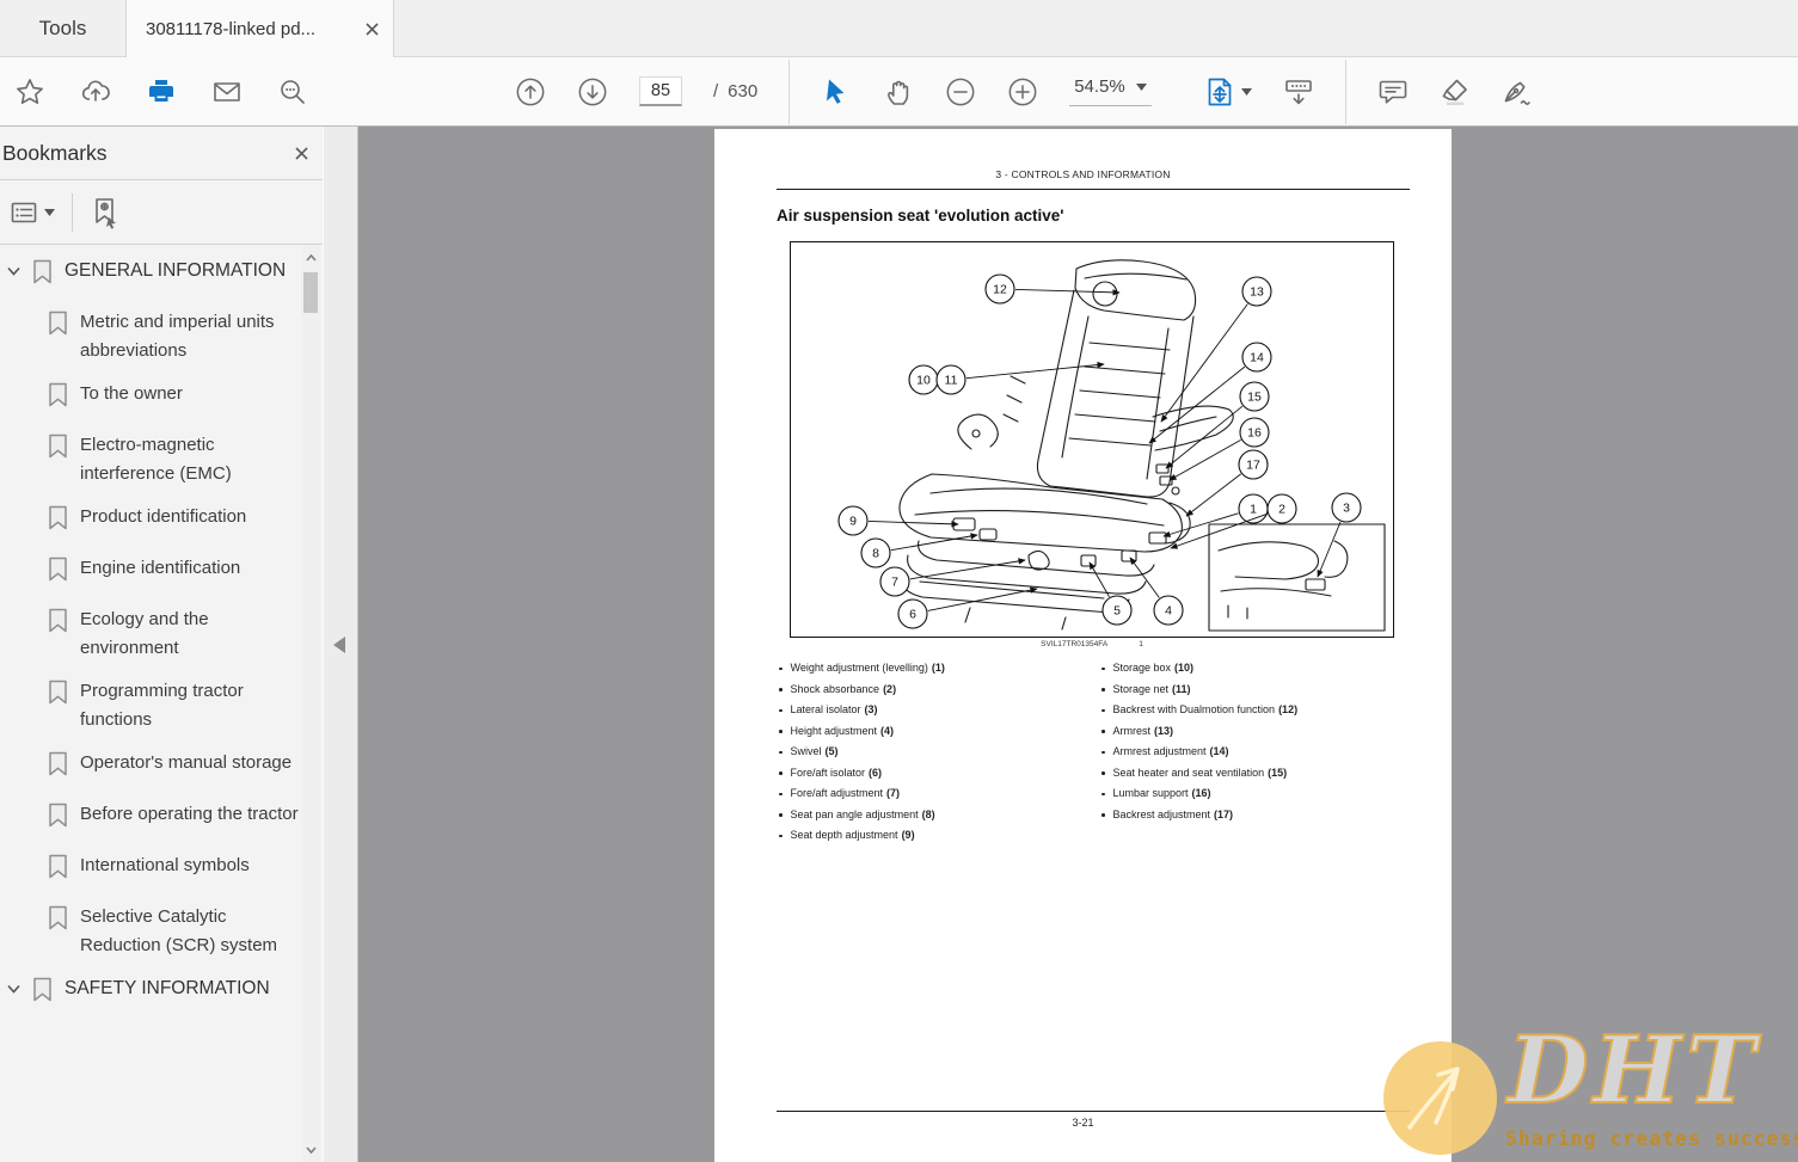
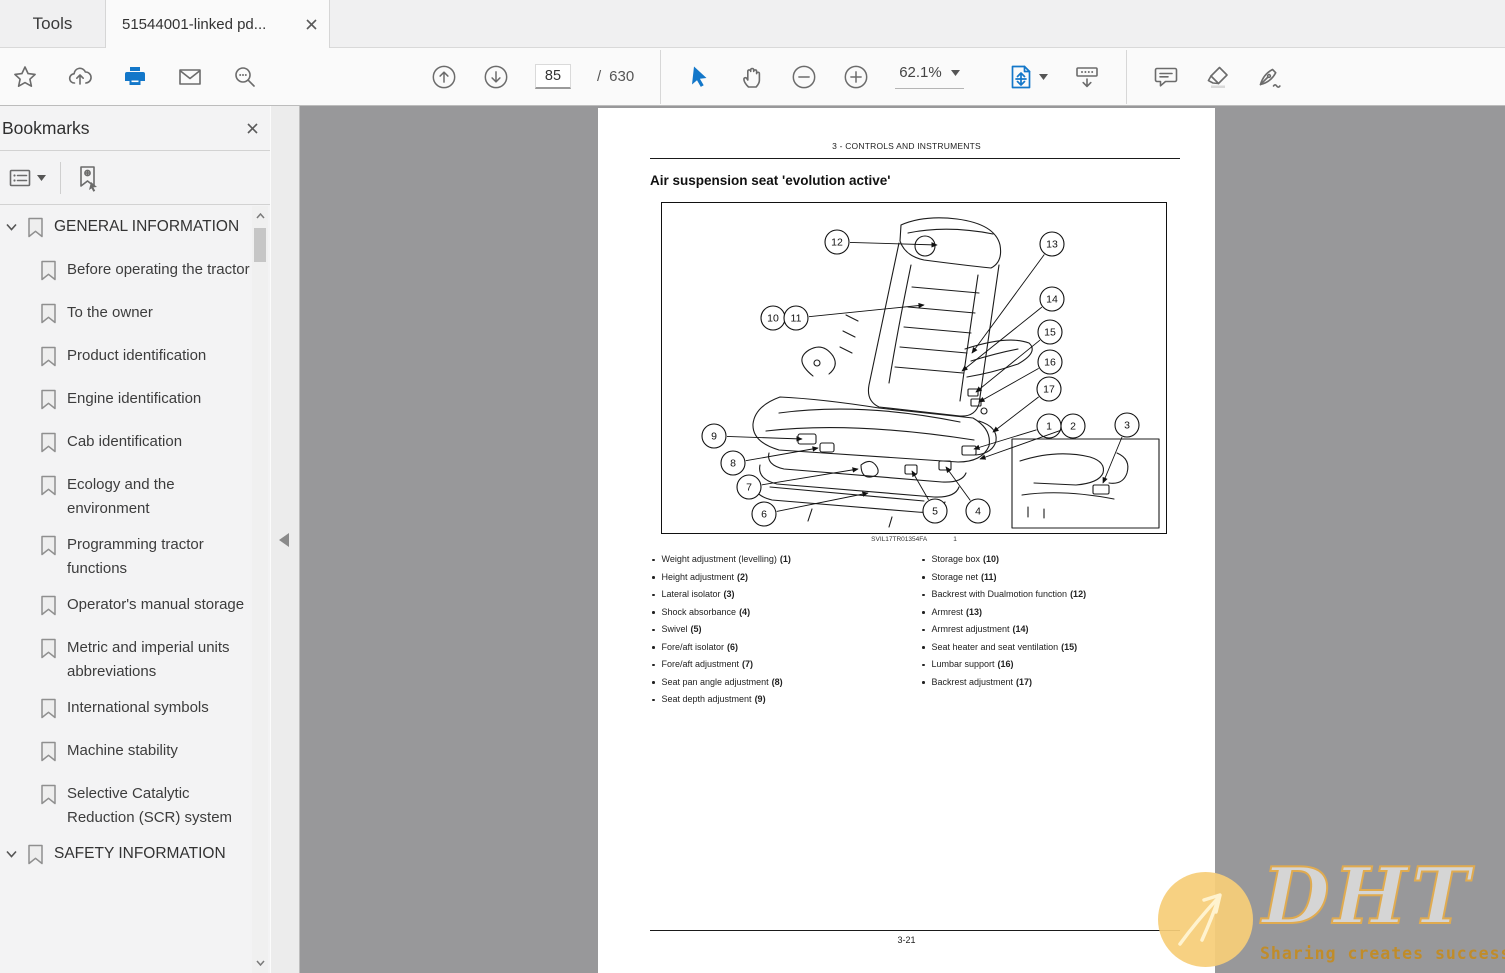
  Tools
- 30811178-linked pd...
+ 51544001-linked pd...
  85
  /
  630
- 54.5%
+ 62.1%
  Bookmarks
  GENERAL INFORMATION
- Metric and imperial units abbreviations
+ Before operating the tractor
  To the owner
- Electro-magnetic interference (EMC)
  Product identification
  Engine identification
+ Cab identification
  Ecology and the environment
  Programming tractor functions
  Operator's manual storage
- Before operating the tractor
+ Metric and imperial units abbreviations
  International symbols
+ Machine stability
  Selective Catalytic Reduction (SCR) system
  SAFETY INFORMATION
- 3 - CONTROLS AND INFORMATION
+ 3 - CONTROLS AND INSTRUMENTS
  Air suspension seat 'evolution active'
  12
  13
  10
  11
  14
  15
  16
  17
  1
  2
  3
  9
  8
  7
  6
  5
  4
  Weight adjustment (levelling)
  (1)
- Shock absorbance
+ Height adjustment
  (2)
  Lateral isolator
  (3)
- Height adjustment
+ Shock absorbance
  (4)
  Swivel
  (5)
  Fore/aft isolator
  (6)
  Fore/aft adjustment
  (7)
  Seat pan angle adjustment
  (8)
  Seat depth adjustment
  (9)
  Storage box
  (10)
  Storage net
  (11)
  Backrest with Dualmotion function
  (12)
  Armrest
  (13)
  Armrest adjustment
  (14)
  Seat heater and seat ventilation
  (15)
  Lumbar support
  (16)
  Backrest adjustment
  (17)
  3-21
  DHT
  Sharing creates succes
